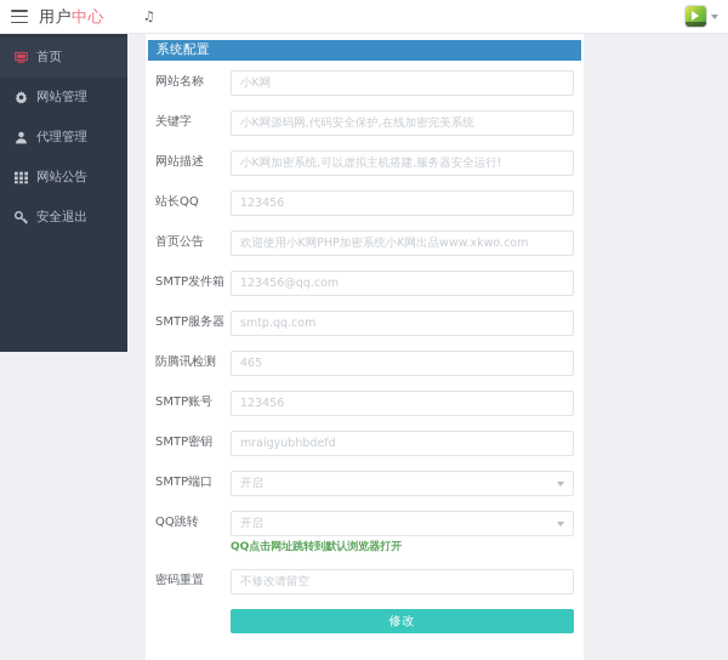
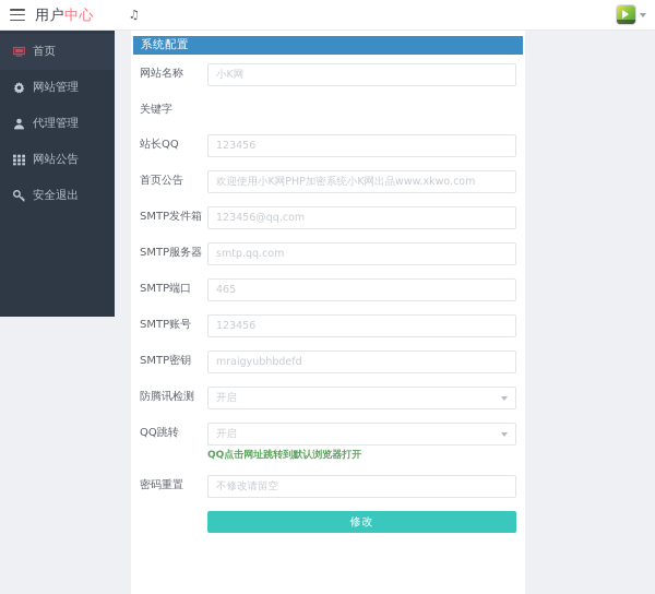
  用户中心
  首页
  网站管理
  代理管理
  网站公告
  安全退出
  系统配置
  网站名称
  小K网
  关键字
- 小K网源码网,代码安全保护,在线加密完美系统
- 网站描述
- 小K网加密系统,可以虚拟主机搭建,服务器安全运行!
  站长QQ
  123456
  首页公告
  欢迎使用小K网PHP加密系统小K网出品www.xkwo.com
  SMTP发件箱
  123456@qq.com
  SMTP服务器
  smtp.qq.com
- 防腾讯检测
+ SMTP端口
  465
  SMTP账号
  123456
  SMTP密钥
  mraigyubhbdefd
- SMTP端口
+ 防腾讯检测
  开启
  QQ跳转
  开启
  QQ点击网址跳转到默认浏览器打开
  密码重置
  不修改请留空
  修改
